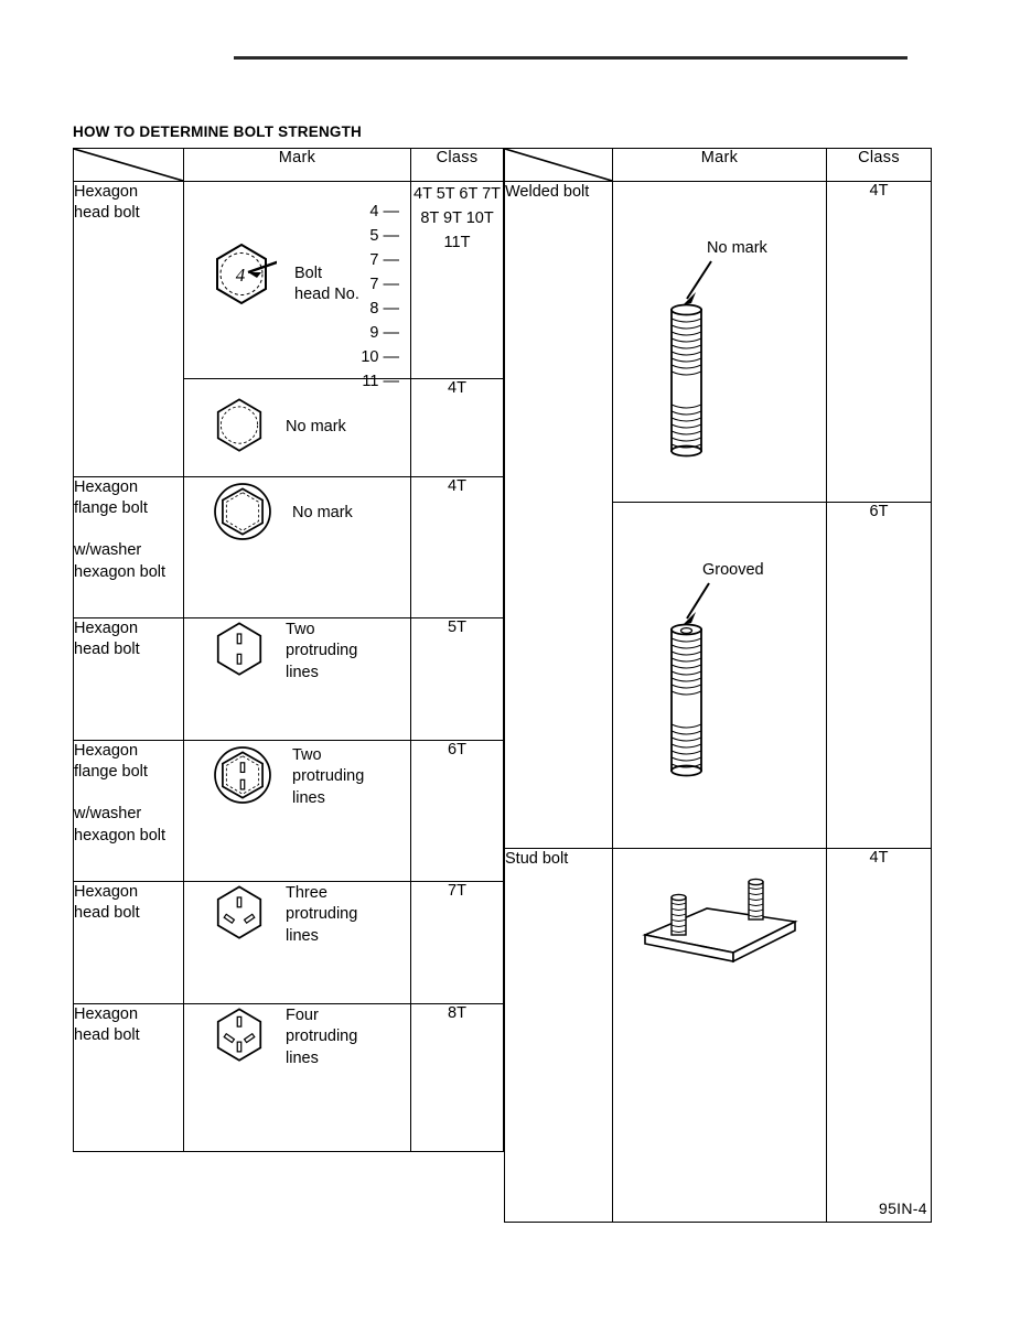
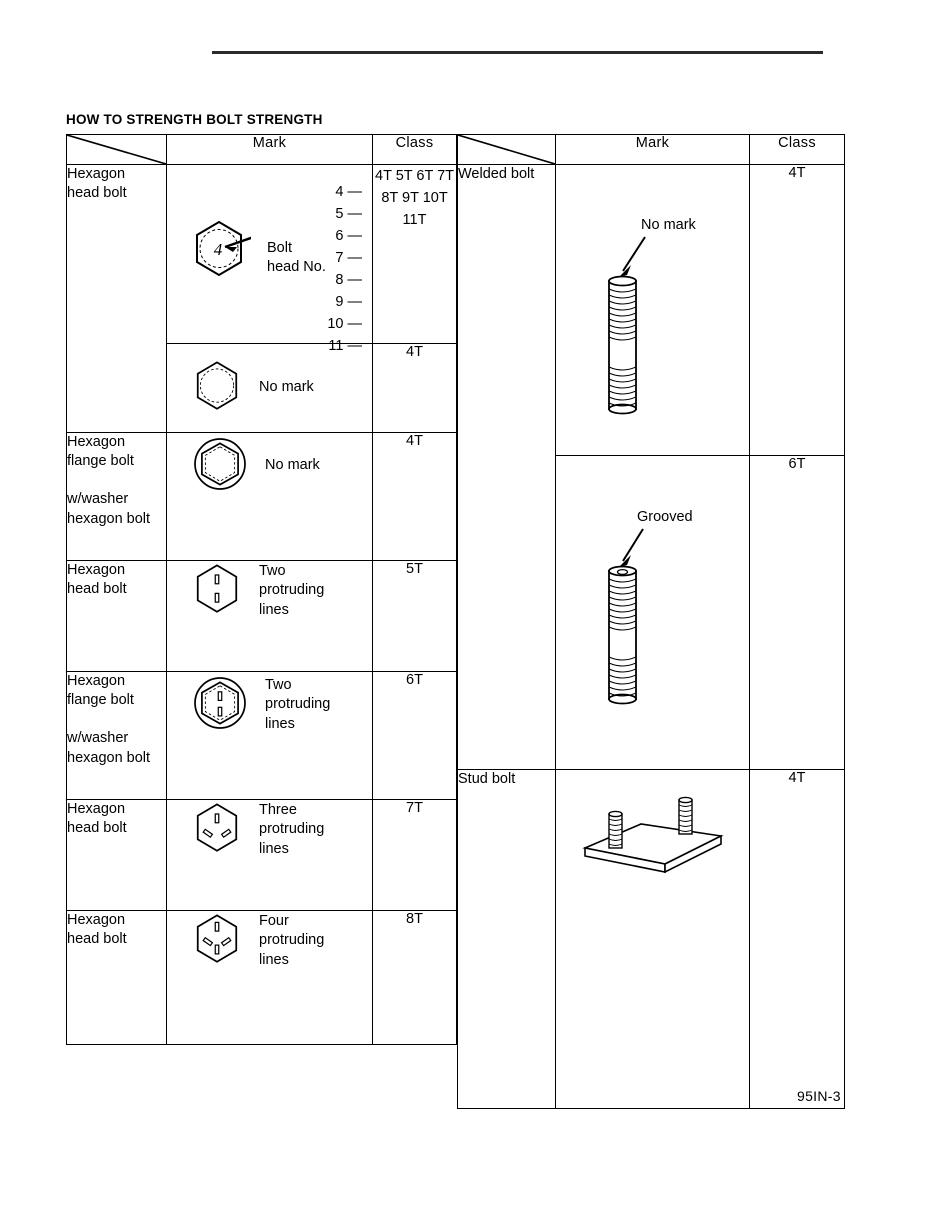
- HOW TO DETERMINE BOLT STRENGTH
+ HOW TO STRENGTH BOLT STRENGTH
  	Mark	Class
- Hexagon head bolt	4 Bolt head No. 4 — 5 — 7 — 7 — 8 — 9 — 10 — 11 —	4T 5T 6T 7T 8T 9T 10T 11T
+ Hexagon head bolt	4 Bolt head No. 4 — 5 — 6 — 7 — 8 — 9 — 10 — 11 —	4T 5T 6T 7T 8T 9T 10T 11T
  No mark	4T
  Hexagon flange bolt w/washer hexagon bolt	No mark	4T
  Hexagon head bolt	Two protruding lines	5T
  Hexagon flange bolt w/washer hexagon bolt	Two protruding lines	6T
  Hexagon head bolt	Three protruding lines	7T
  Hexagon head bolt	Four protruding lines	8T
  	Mark	Class
  Welded bolt	No mark	4T
  Grooved	6T
  Stud bolt		4T
- 95IN-4
+ 95IN-3
